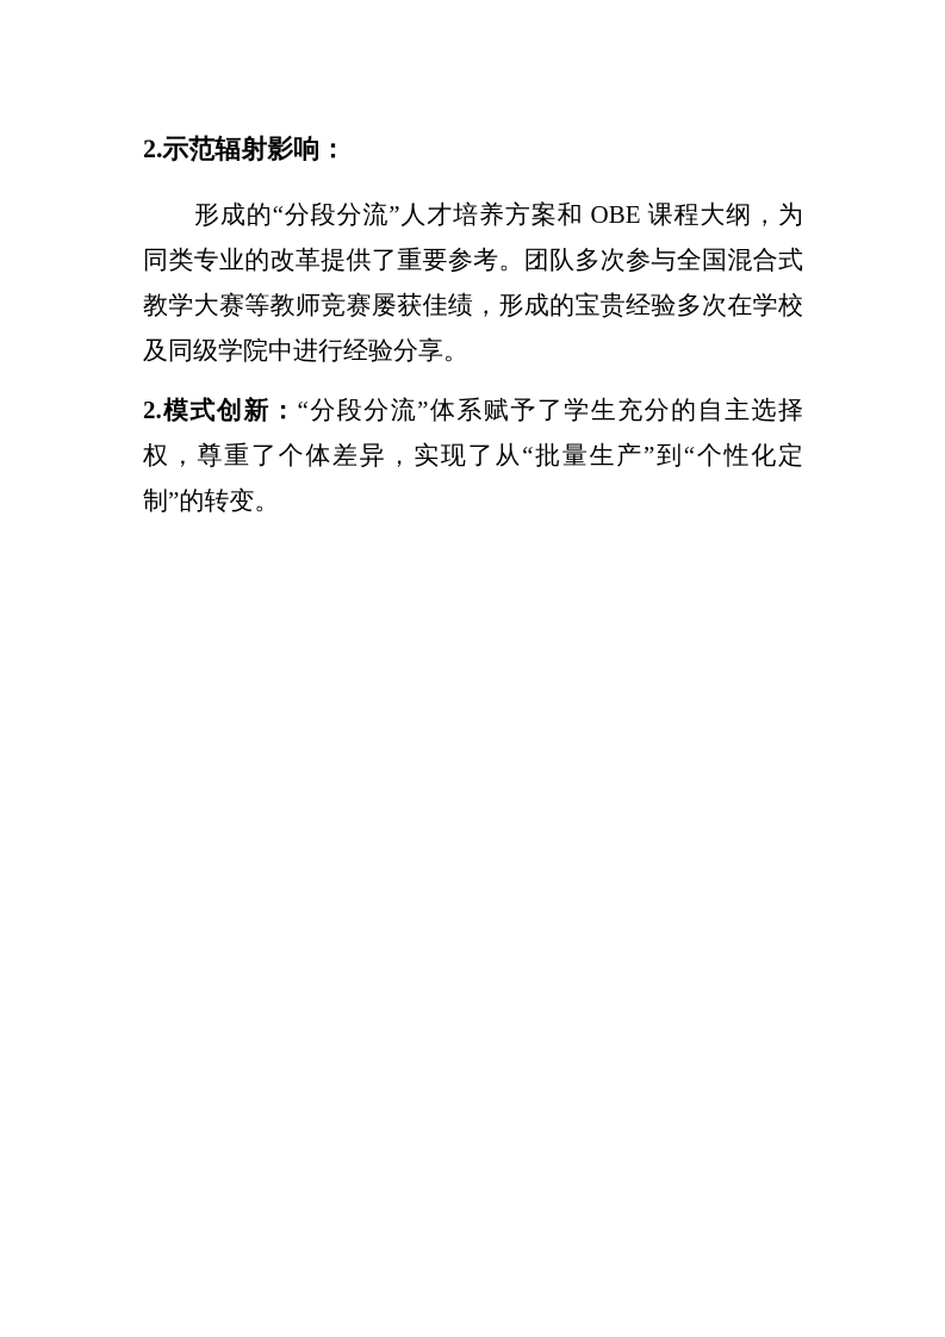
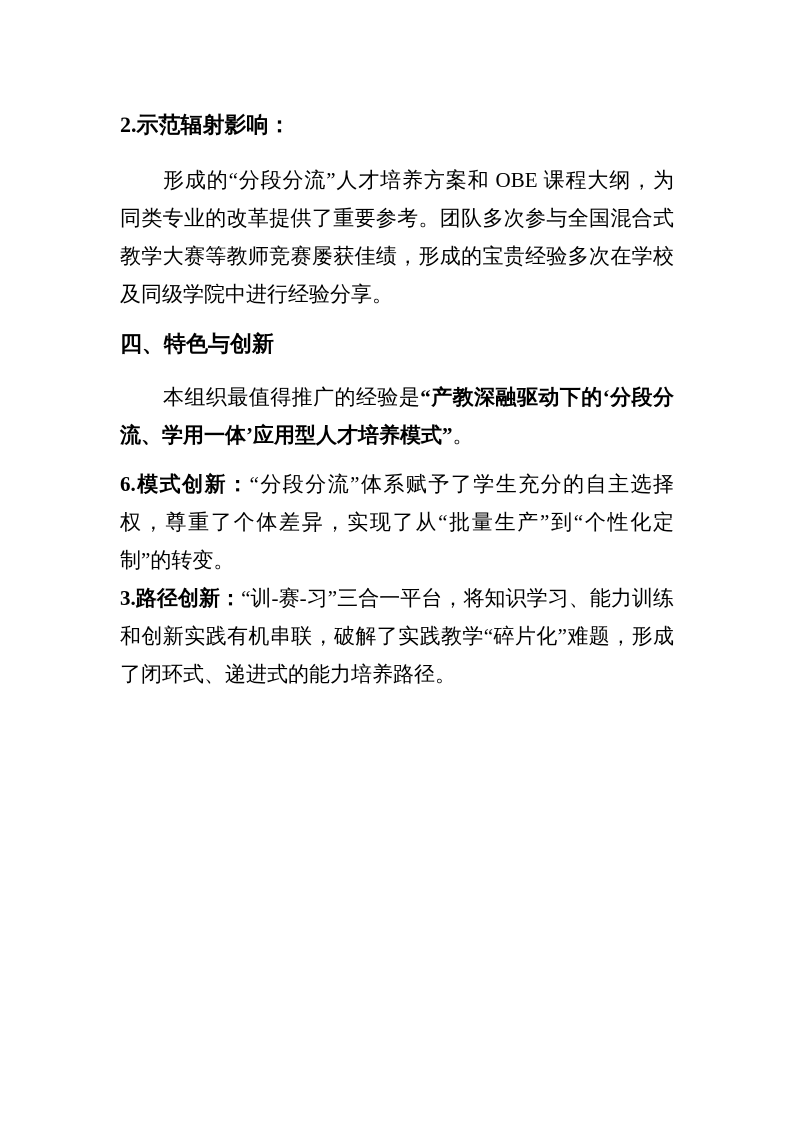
  2.示范辐射影响：
  形成的“分段分流”人才培养方案和 OBE 课程大纲，为同类专业的改革提供了重要参考。团队多次参与全国混合式教学大赛等教师竞赛屡获佳绩，形成的宝贵经验多次在学校及同级学院中进行经验分享。
+ 四、特色与创新
+ 本组织最值得推广的经验是“产教深融驱动下的‘分段分流、学用一体’应用型人才培养模式”。
- 2.模式创新：“分段分流”体系赋予了学生充分的自主选择权，尊重了个体差异，实现了从“批量生产”到“个性化定制”的转变。
+ 6.模式创新：“分段分流”体系赋予了学生充分的自主选择权，尊重了个体差异，实现了从“批量生产”到“个性化定制”的转变。
+ 3.路径创新：“训-赛-习”三合一平台，将知识学习、能力训练和创新实践有机串联，破解了实践教学“碎片化”难题，形成了闭环式、递进式的能力培养路径。
